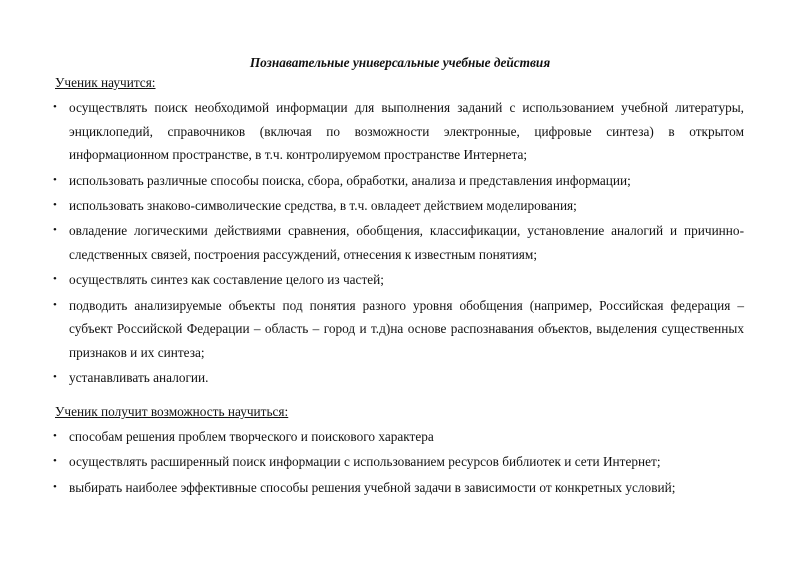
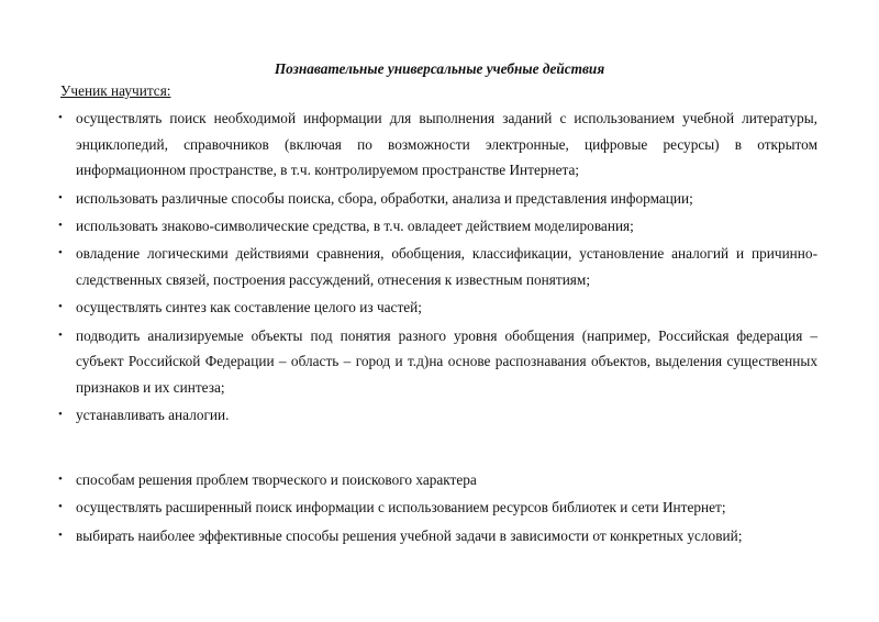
  Познавательные универсальные учебные действия
  Ученик научится:
  •
- осуществлять поиск необходимой информации для выполнения заданий с использованием учебной литературы, энциклопедий, справочников (включая по возможности электронные, цифровые синтеза) в открытом информационном пространстве, в т.ч. контролируемом пространстве Интернета;
+ осуществлять поиск необходимой информации для выполнения заданий с использованием учебной литературы, энциклопедий, справочников (включая по возможности электронные, цифровые ресурсы) в открытом информационном пространстве, в т.ч. контролируемом пространстве Интернета;
  •
  использовать различные способы поиска, сбора, обработки, анализа и представления информации;
  •
  использовать знаково-символические средства, в т.ч. овладеет действием моделирования;
  •
  овладение логическими действиями сравнения, обобщения, классификации, установление аналогий и причинно-следственных связей, построения рассуждений, отнесения к известным понятиям;
  •
  осуществлять синтез как составление целого из частей;
  •
  подводить анализируемые объекты под понятия разного уровня обобщения (например, Российская федерация – субъект Российской Федерации – область – город и т.д)на основе распознавания объектов, выделения существенных признаков и их синтеза;
  •
  устанавливать аналогии.
- Ученик получит возможность научиться:
  •
  способам решения проблем творческого и поискового характера
  •
  осуществлять расширенный поиск информации с использованием ресурсов библиотек и сети Интернет;
  •
  выбирать наиболее эффективные способы решения учебной задачи в зависимости от конкретных условий;
